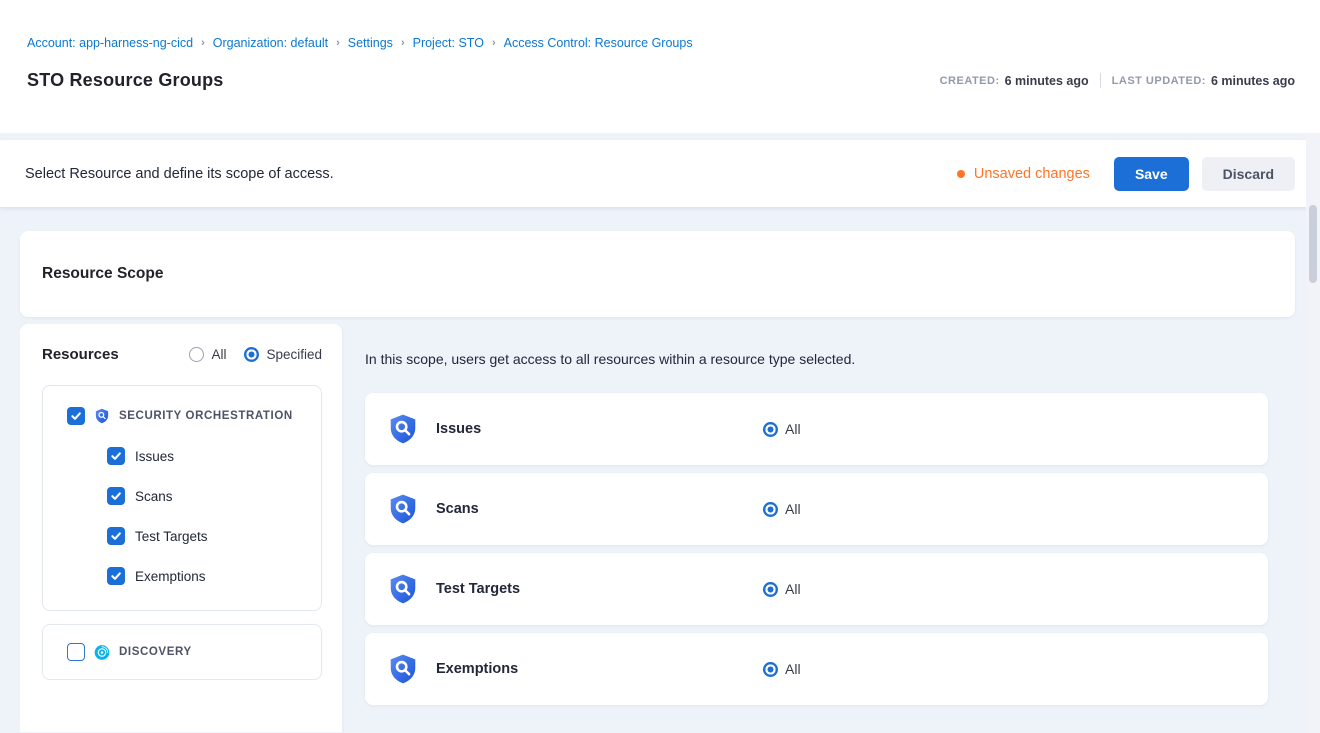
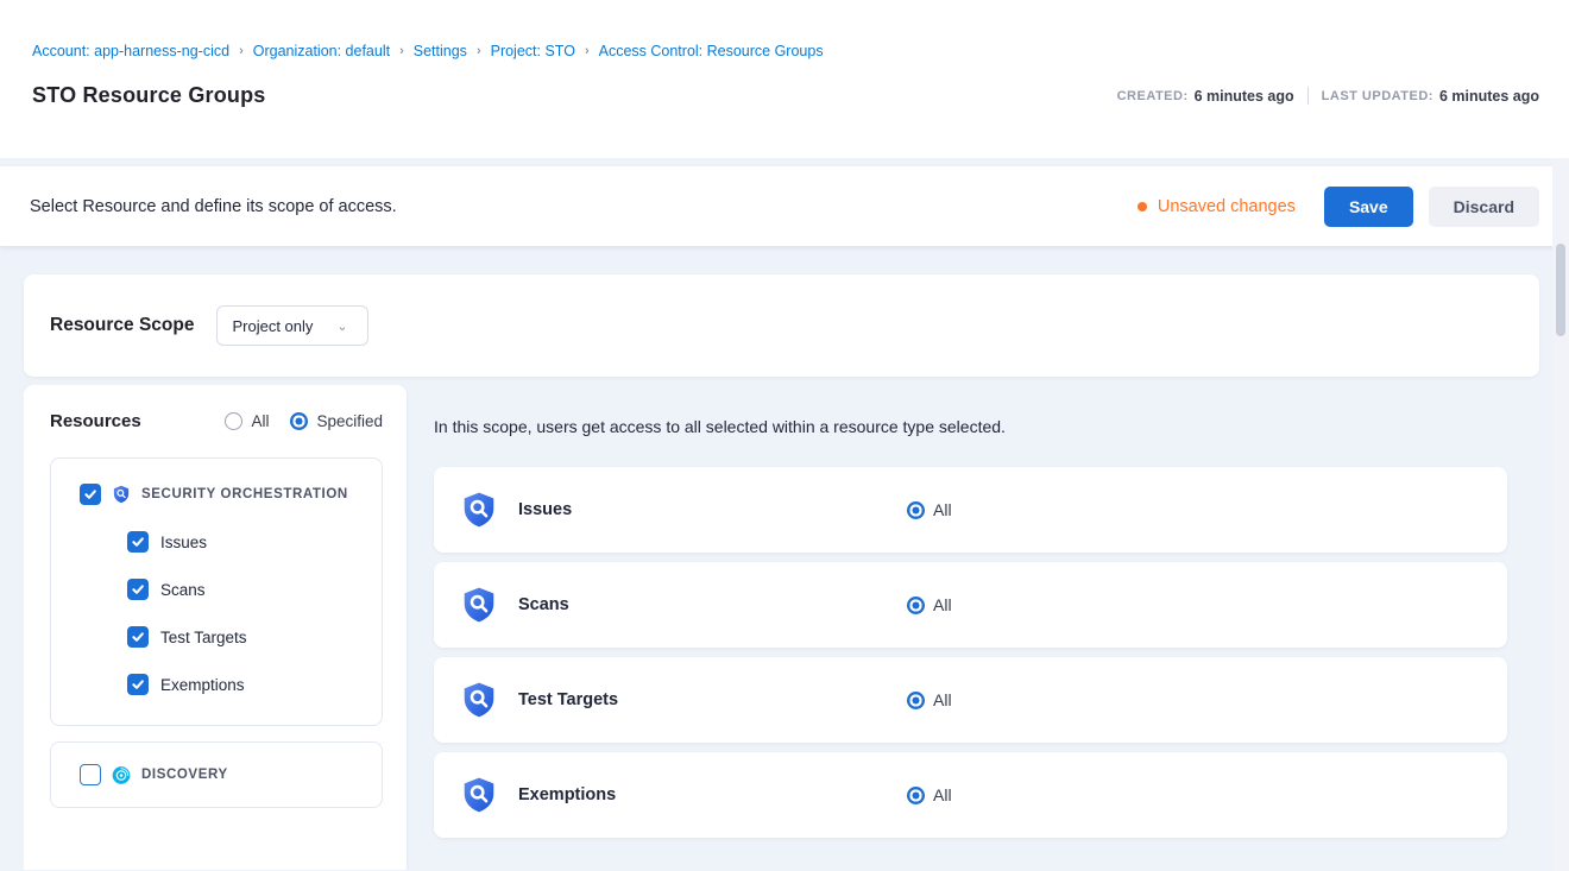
  Account: app-harness-ng-cicd
  ›
  Organization: default
  ›
  Settings
  ›
  Project: STO
  ›
  Access Control: Resource Groups
  STO Resource Groups
  CREATED:
  6 minutes ago
  LAST UPDATED:
  6 minutes ago
  Select Resource and define its scope of access.
  Unsaved changes
  Save
  Discard
  Resource Scope
+ Project only
+ ⌄
  Resources
  All
  Specified
  SECURITY ORCHESTRATION
  Issues
  Scans
  Test Targets
  Exemptions
  DISCOVERY
- In this scope, users get access to all resources within a resource type selected.
+ In this scope, users get access to all selected within a resource type selected.
  Issues
  All
  Scans
  All
  Test Targets
  All
  Exemptions
  All
